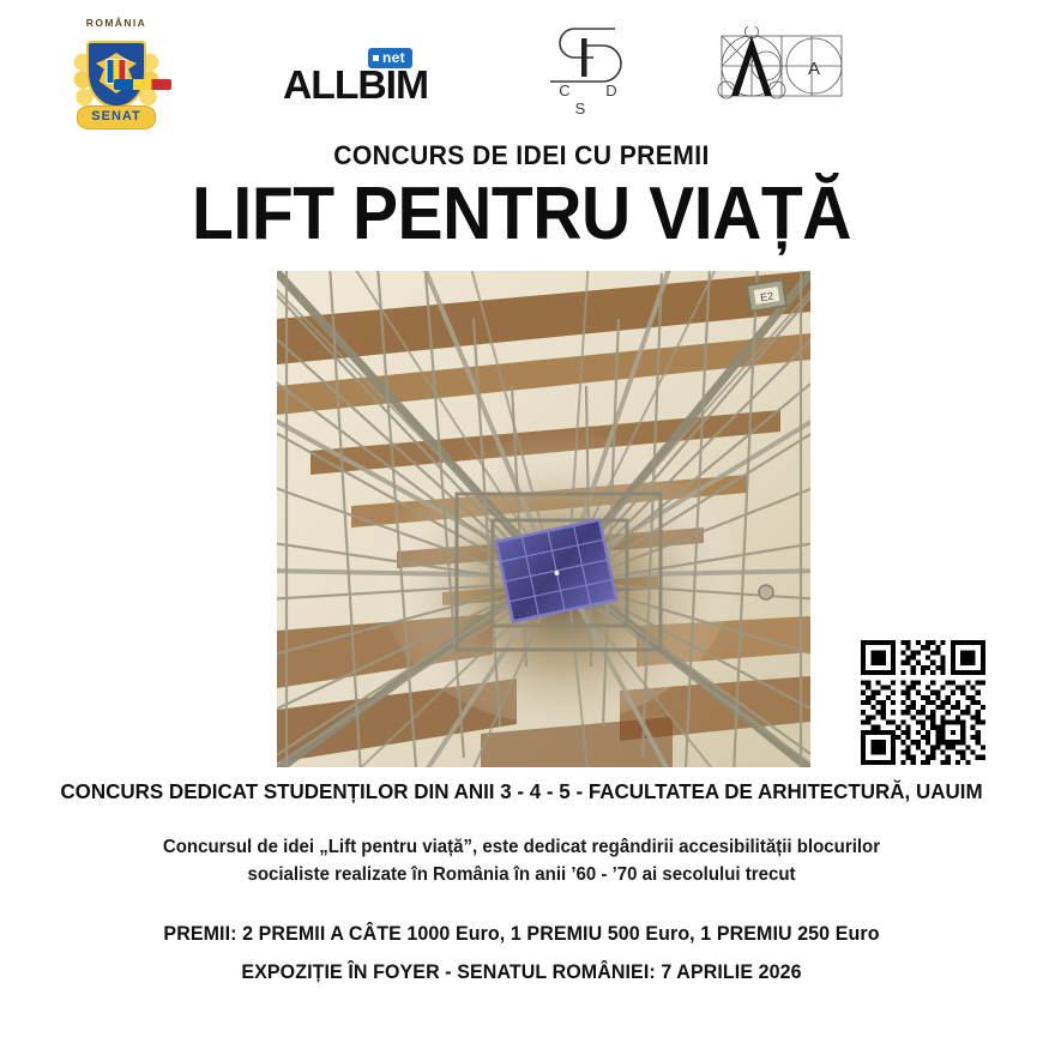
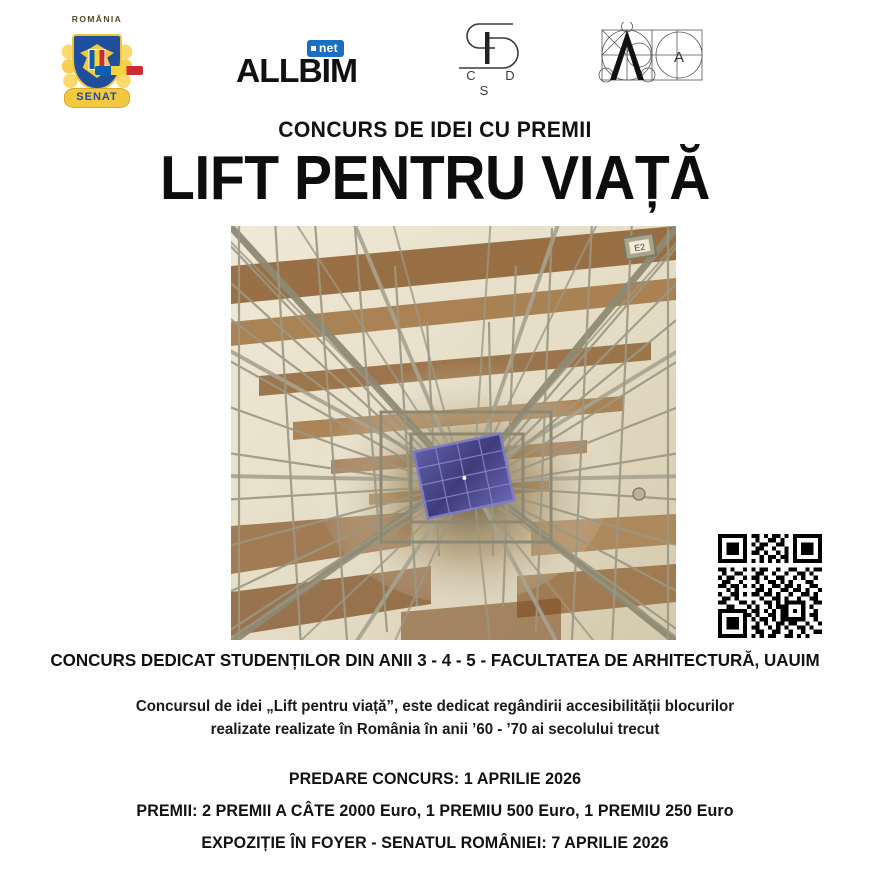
  ROMÂNIA
  SENAT
  net
  ALLBIM
  C D S
  A
  CONCURS DE IDEI CU PREMII
  LIFT PENTRU VIAȚĂ
  CONCURS DEDICAT STUDENȚILOR DIN ANII 3 - 4 - 5 - FACULTATEA DE ARHITECTURĂ, UAUIM
  Concursul de idei „Lift pentru viață”, este dedicat regândirii accesibilității blocurilor
- socialiste realizate în România în anii ’60 - ’70 ai secolului trecut
+ realizate realizate în România în anii ’60 - ’70 ai secolului trecut
+ PREDARE CONCURS: 1 APRILIE 2026
- PREMII: 2 PREMII A CÂTE 1000 Euro, 1 PREMIU 500 Euro, 1 PREMIU 250 Euro
+ PREMII: 2 PREMII A CÂTE 2000 Euro, 1 PREMIU 500 Euro, 1 PREMIU 250 Euro
  EXPOZIȚIE ÎN FOYER - SENATUL ROMÂNIEI: 7 APRILIE 2026
